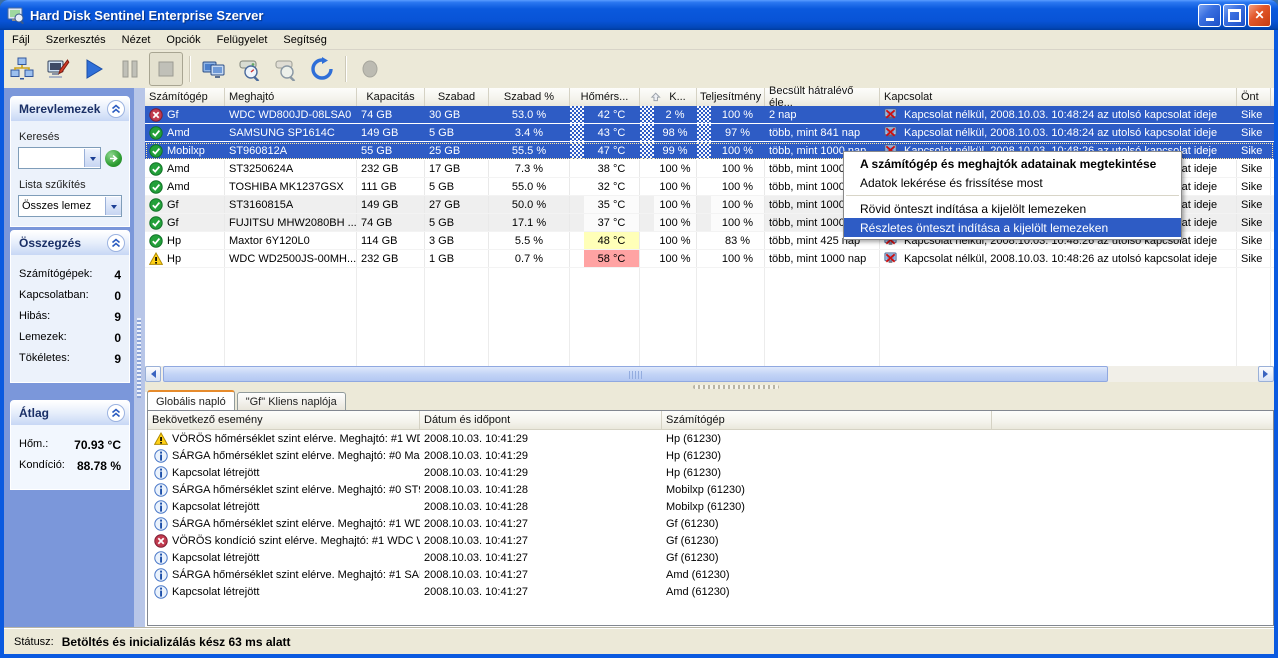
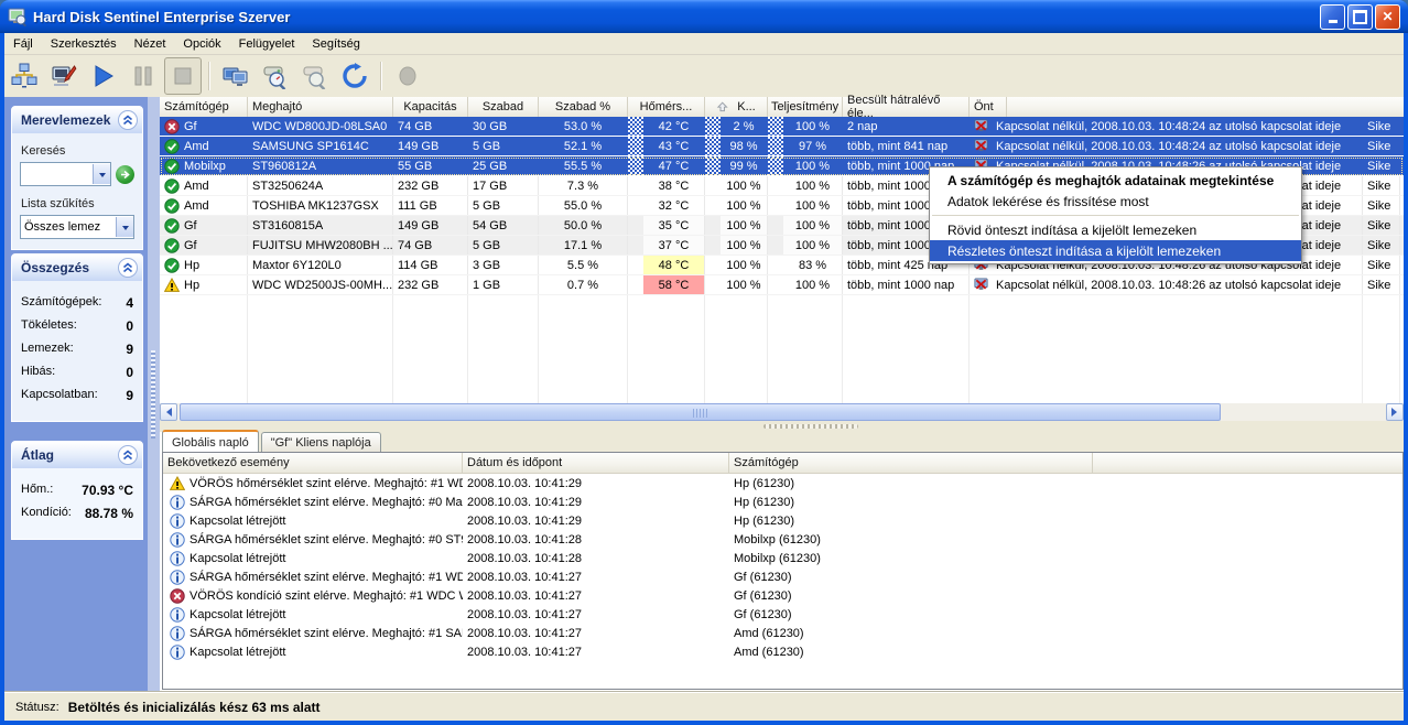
  Hard Disk Sentinel Enterprise Szerver
  ✕
  Fájl
  Szerkesztés
  Nézet
  Opciók
  Felügyelet
  Segítség
  Merevlemezek
  Keresés
  Lista szűkítés
  Összes lemez
  Összegzés
  Számítógépek:
  4
- Kapcsolatban:
+ Tökéletes:
  0
- Hibás:
+ Lemezek:
  9
- Lemezek:
+ Hibás:
  0
- Tökéletes:
+ Kapcsolatban:
  9
  Átlag
  Hőm.:
  70.93 °C
  Kondíció:
  88.78 %
  Számítógép
  Meghajtó
  Kapacitás
  Szabad
  Szabad %
  Hőmérs...
  K...
  Teljesítmény
  Becsült hátralévő éle...
- Kapcsolat
  Önt
  Gf
  WDC WD800JD-08LSA0
  74 GB
  30 GB
  53.0 %
  42 °C
  2 %
  100 %
  2 nap
  Kapcsolat nélkül, 2008.10.03. 10:48:24 az utolsó kapcsolat ideje
  Sike
  Amd
  SAMSUNG SP1614C
  149 GB
  5 GB
- 3.4 %
+ 52.1 %
  43 °C
  98 %
  97 %
  több, mint 841 nap
  Kapcsolat nélkül, 2008.10.03. 10:48:24 az utolsó kapcsolat ideje
  Sike
  Mobilxp
  ST960812A
  55 GB
  25 GB
  55.5 %
  47 °C
  99 %
  100 %
  több, mint 1000
  Sike
  Amd
  ST3250624A
  232 GB
  17 GB
  7.3 %
  38 °C
  100 %
  100 %
  több, mint 1000
  Sike
  Amd
  TOSHIBA MK1237GSX
  111 GB
  5 GB
  55.0 %
  32 °C
  100 %
  100 %
  több, mint 1000
  Sike
  Gf
  ST3160815A
  149 GB
- 27 GB
+ 54 GB
  50.0 %
  35 °C
  100 %
  100 %
  több, mint 1000
  Sike
  Gf
  FUJITSU MHW2080BH ...
  74 GB
  5 GB
  17.1 %
  37 °C
  100 %
  100 %
  több, mint 1000
  Sike
  Hp
  Maxtor 6Y120L0
  114 GB
  3 GB
  5.5 %
  48 °C
  100 %
  83 %
  több, mint 425 nap
  Kapcsolat nélkül, 2008.10.03. 10:48:26 az utolsó kapcsolat ideje
  Sike
  Hp
  WDC WD2500JS-00MH...
  232 GB
  1 GB
  0.7 %
  58 °C
  100 %
  100 %
  több, mint 1000 nap
  Kapcsolat nélkül, 2008.10.03. 10:48:26 az utolsó kapcsolat ideje
  Sike
  Globális napló
  "Gf" Kliens naplója
  Bekövetkező esemény
  Dátum és időpont
  Számítógép
  VÖRÖS hőmérséklet szint elérve. Meghajtó: #1 W
  2008.10.03. 10:41:29
  Hp (61230)
  SÁRGA hőmérséklet szint elérve. Meghajtó: #0 Ma
  2008.10.03. 10:41:29
  Hp (61230)
  Kapcsolat létrejött
  2008.10.03. 10:41:29
  Hp (61230)
  SÁRGA hőmérséklet szint elérve. Meghajtó: #0 ST
  2008.10.03. 10:41:28
  Mobilxp (61230)
  Kapcsolat létrejött
  2008.10.03. 10:41:28
  Mobilxp (61230)
  SÁRGA hőmérséklet szint elérve. Meghajtó: #1 WD
  2008.10.03. 10:41:27
  Gf (61230)
  VÖRÖS kondíció szint elérve. Meghajtó: #1 WDC
  2008.10.03. 10:41:27
  Gf (61230)
  Kapcsolat létrejött
  2008.10.03. 10:41:27
  Gf (61230)
  SÁRGA hőmérséklet szint elérve. Meghajtó: #1 SA
  2008.10.03. 10:41:27
  Amd (61230)
  Kapcsolat létrejött
  2008.10.03. 10:41:27
  Amd (61230)
  Státusz:
  Betöltés és inicializálás kész 63 ms alatt
  A számítógép és meghajtók adatainak megtekintése
  Adatok lekérése és frissítése most
  Rövid önteszt indítása a kijelölt lemezeken
  Részletes önteszt indítása a kijelölt lemezeken
